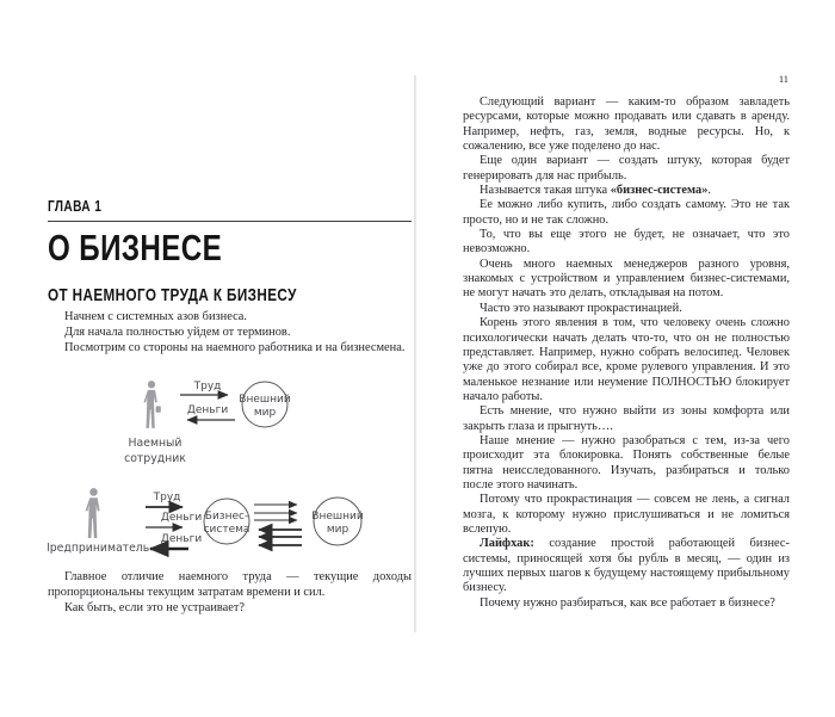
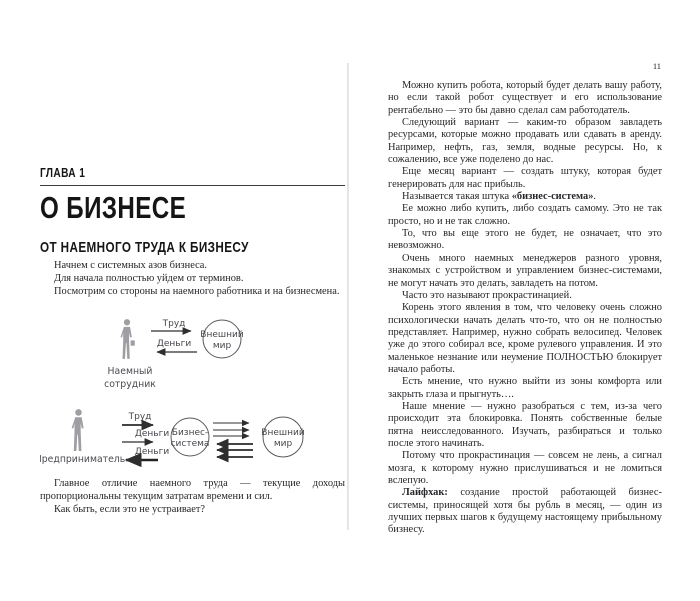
  ГЛАВА 1
  О БИЗНЕСЕ
  ОТ НАЕМНОГО ТРУДА К БИЗНЕСУ
  Начнем с системных азов бизнеса.
  Для начала полностью уйдем от терминов.
  Посмотрим со стороны на наемного работника и на бизнесмена.
  Труд
  Деньги
  Внешний
  мир
  Наемный
  сотрудник
  редприниматель
  Труд
  Деньги
  Деньги
  Бизнес-
  система
  Внешний
  мир
  Главное отличие наемного труда — текущие доходы пропорциональны текущим затратам времени и сил.
  Как быть, если это не устраивает?
  11
+ Можно купить робота, который будет делать вашу работу, но если такой робот существует и его использование рентабельно — это бы давно сделал сам работодатель.
  Следующий вариант — каким-то образом завладеть ресурсами, которые можно продавать или сдавать в аренду. Например, нефть, газ, земля, водные ресурсы. Но, к сожалению, все уже поделено до нас.
- Еще один вариант — создать штуку, которая будет генерировать для нас прибыль.
+ Еще месяц вариант — создать штуку, которая будет генерировать для нас прибыль.
  Называется такая штука «бизнес-система».
  Ее можно либо купить, либо создать самому. Это не так просто, но и не так сложно.
  То, что вы еще этого не будет, не означает, что это невозможно.
- Очень много наемных менеджеров разного уровня, знакомых с устройством и управлением бизнес-системами, не могут начать это делать, откладывая на потом.
+ Очень много наемных менеджеров разного уровня, знакомых с устройством и управлением бизнес-системами, не могут начать это делать, завладеть на потом.
  Часто это называют прокрастинацией.
  Корень этого явления в том, что человеку очень сложно психологически начать делать что-то, что он не полностью представляет. Например, нужно собрать велосипед. Человек уже до этого собирал все, кроме рулевого управления. И это маленькое незнание или неумение ПОЛНОСТЬЮ блокирует начало работы.
  Есть мнение, что нужно выйти из зоны комфорта или закрыть глаза и прыгнуть….
  Наше мнение — нужно разобраться с тем, из-за чего происходит эта блокировка. Понять собственные белые пятна неисследованного. Изучать, разбираться и только после этого начинать.
  Потому что прокрастинация — совсем не лень, а сигнал мозга, к которому нужно прислушиваться и не ломиться вслепую.
  Лайфхак: создание простой работающей бизнес-системы, приносящей хотя бы рубль в месяц, — один из лучших первых шагов к будущему настоящему прибыльному бизнесу.
- Почему нужно разбираться, как все работает в бизнесе?
